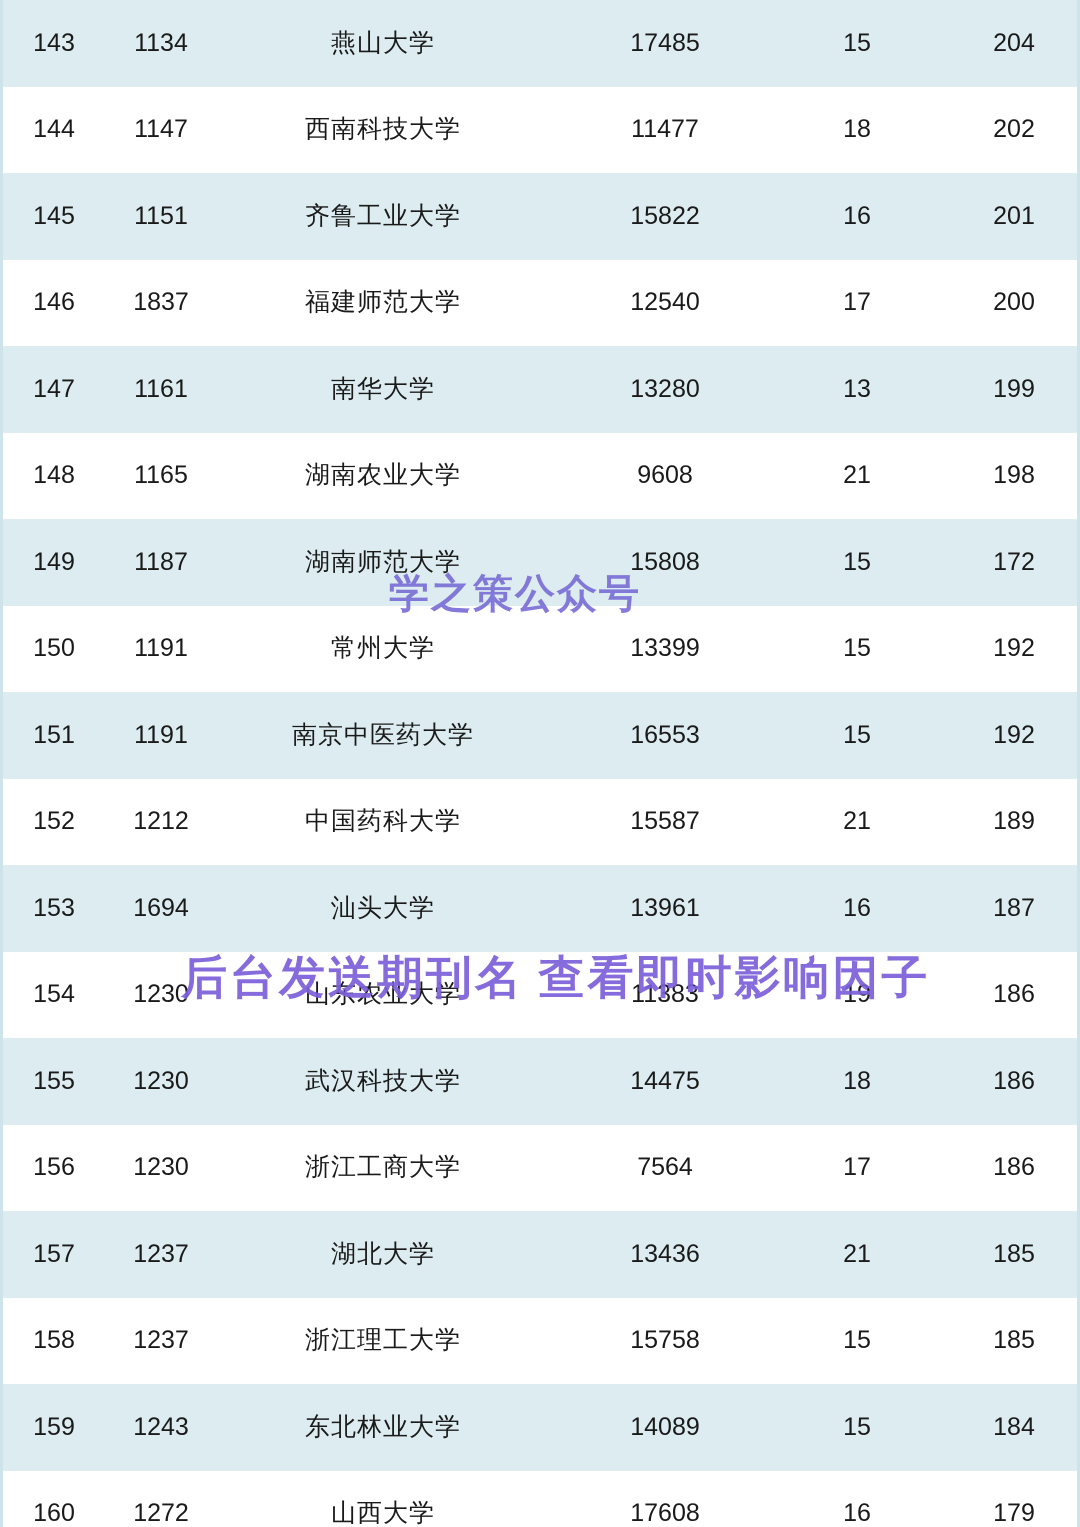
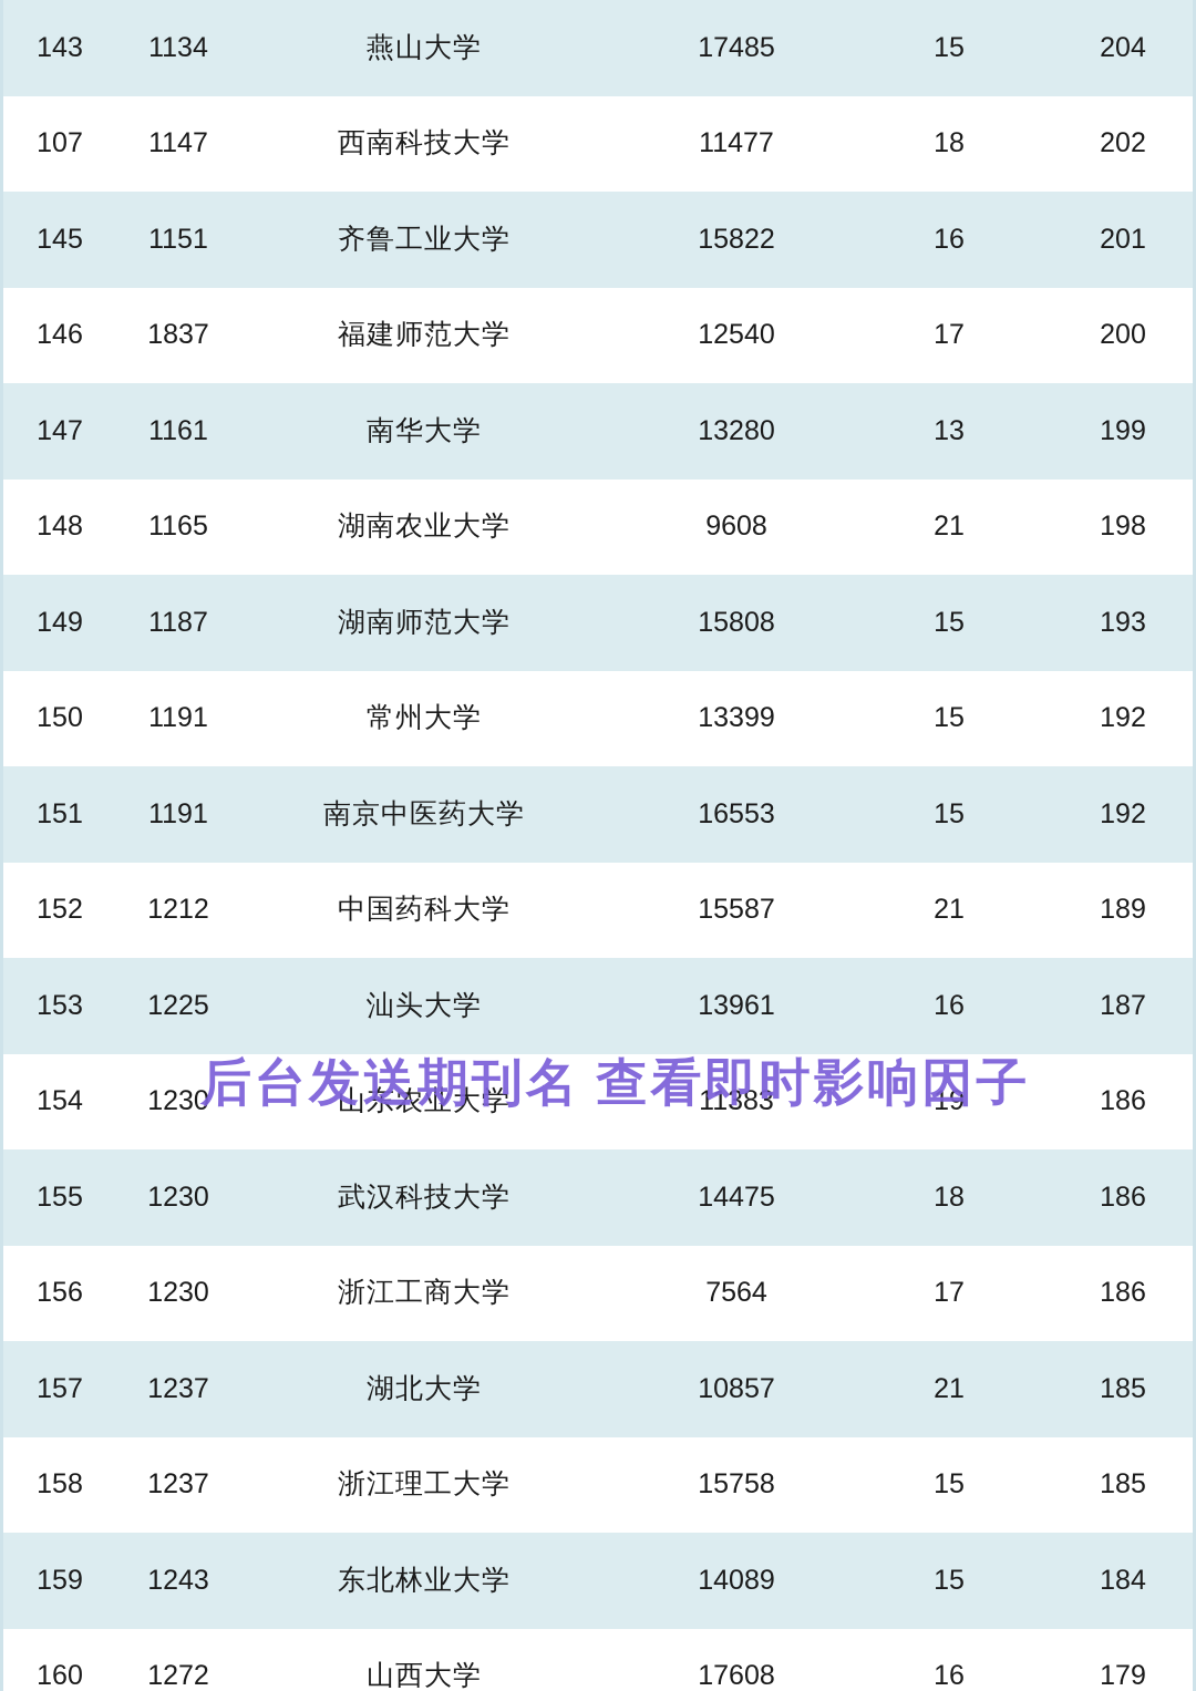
  143	1134	燕山大学	17485	15	204
- 144	1147	西南科技大学	11477	18	202
+ 107	1147	西南科技大学	11477	18	202
  145	1151	齐鲁工业大学	15822	16	201
  146	1837	福建师范大学	12540	17	200
  147	1161	南华大学	13280	13	199
  148	1165	湖南农业大学	9608	21	198
- 149	1187	湖南师范大学	15808	15	172
+ 149	1187	湖南师范大学	15808	15	193
  150	1191	常州大学	13399	15	192
  151	1191	南京中医药大学	16553	15	192
  152	1212	中国药科大学	15587	21	189
- 153	1694	汕头大学	13961	16	187
+ 153	1225	汕头大学	13961	16	187
  154	1230	山东农业大学	11383	19	186
  155	1230	武汉科技大学	14475	18	186
  156	1230	浙江工商大学	7564	17	186
- 157	1237	湖北大学	13436	21	185
+ 157	1237	湖北大学	10857	21	185
  158	1237	浙江理工大学	15758	15	185
  159	1243	东北林业大学	14089	15	184
  160	1272	山西大学	17608	16	179
- 学之策公众号
  后台发送期刊名 查看即时影响因子
